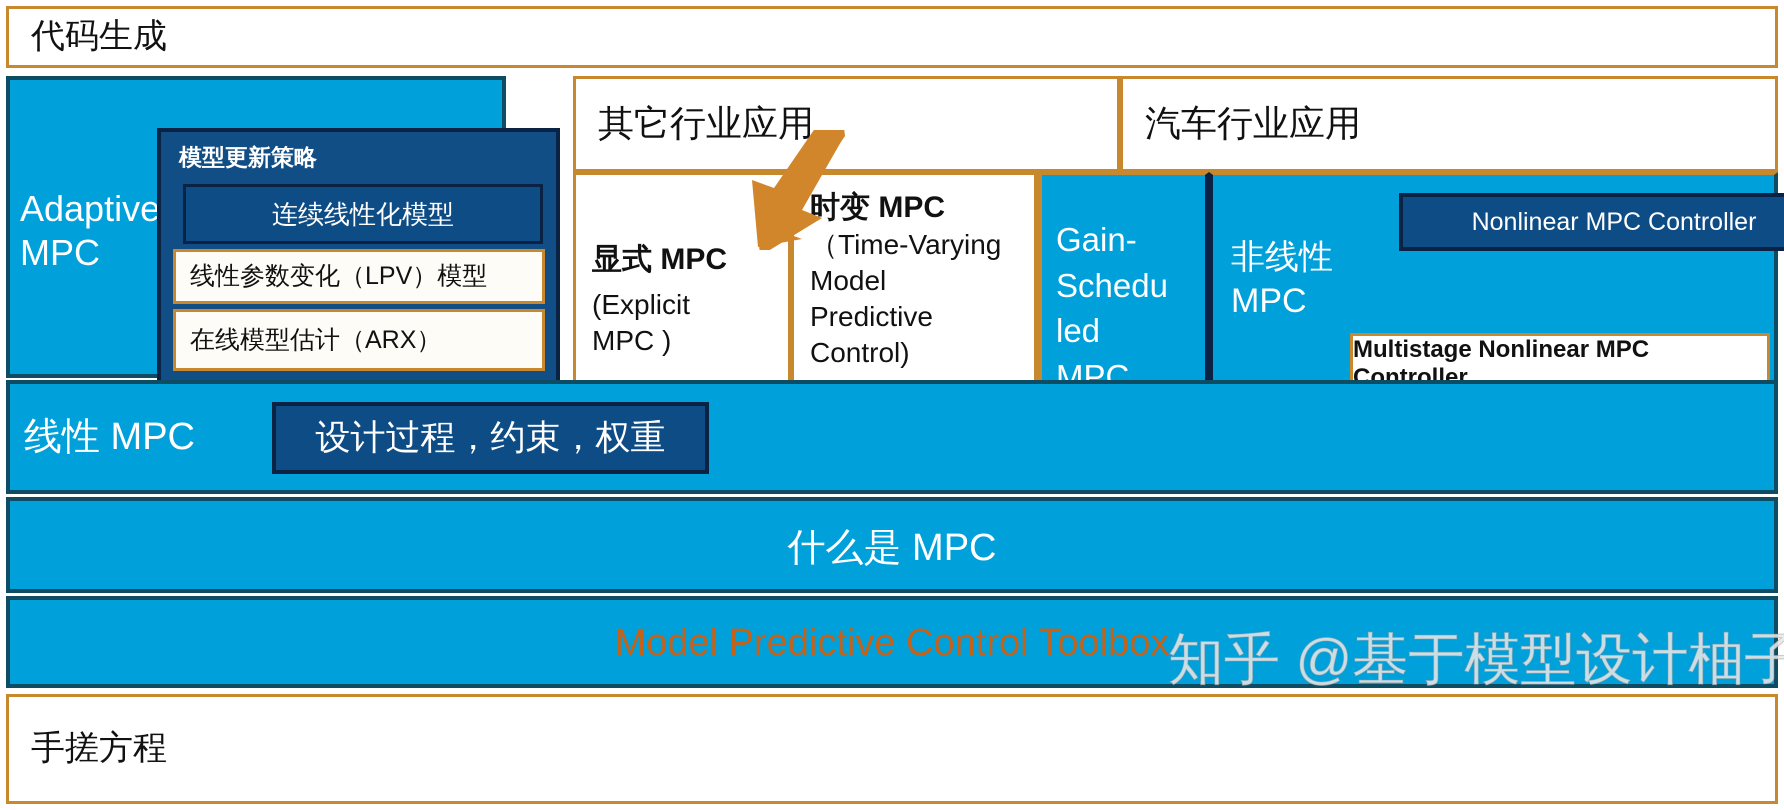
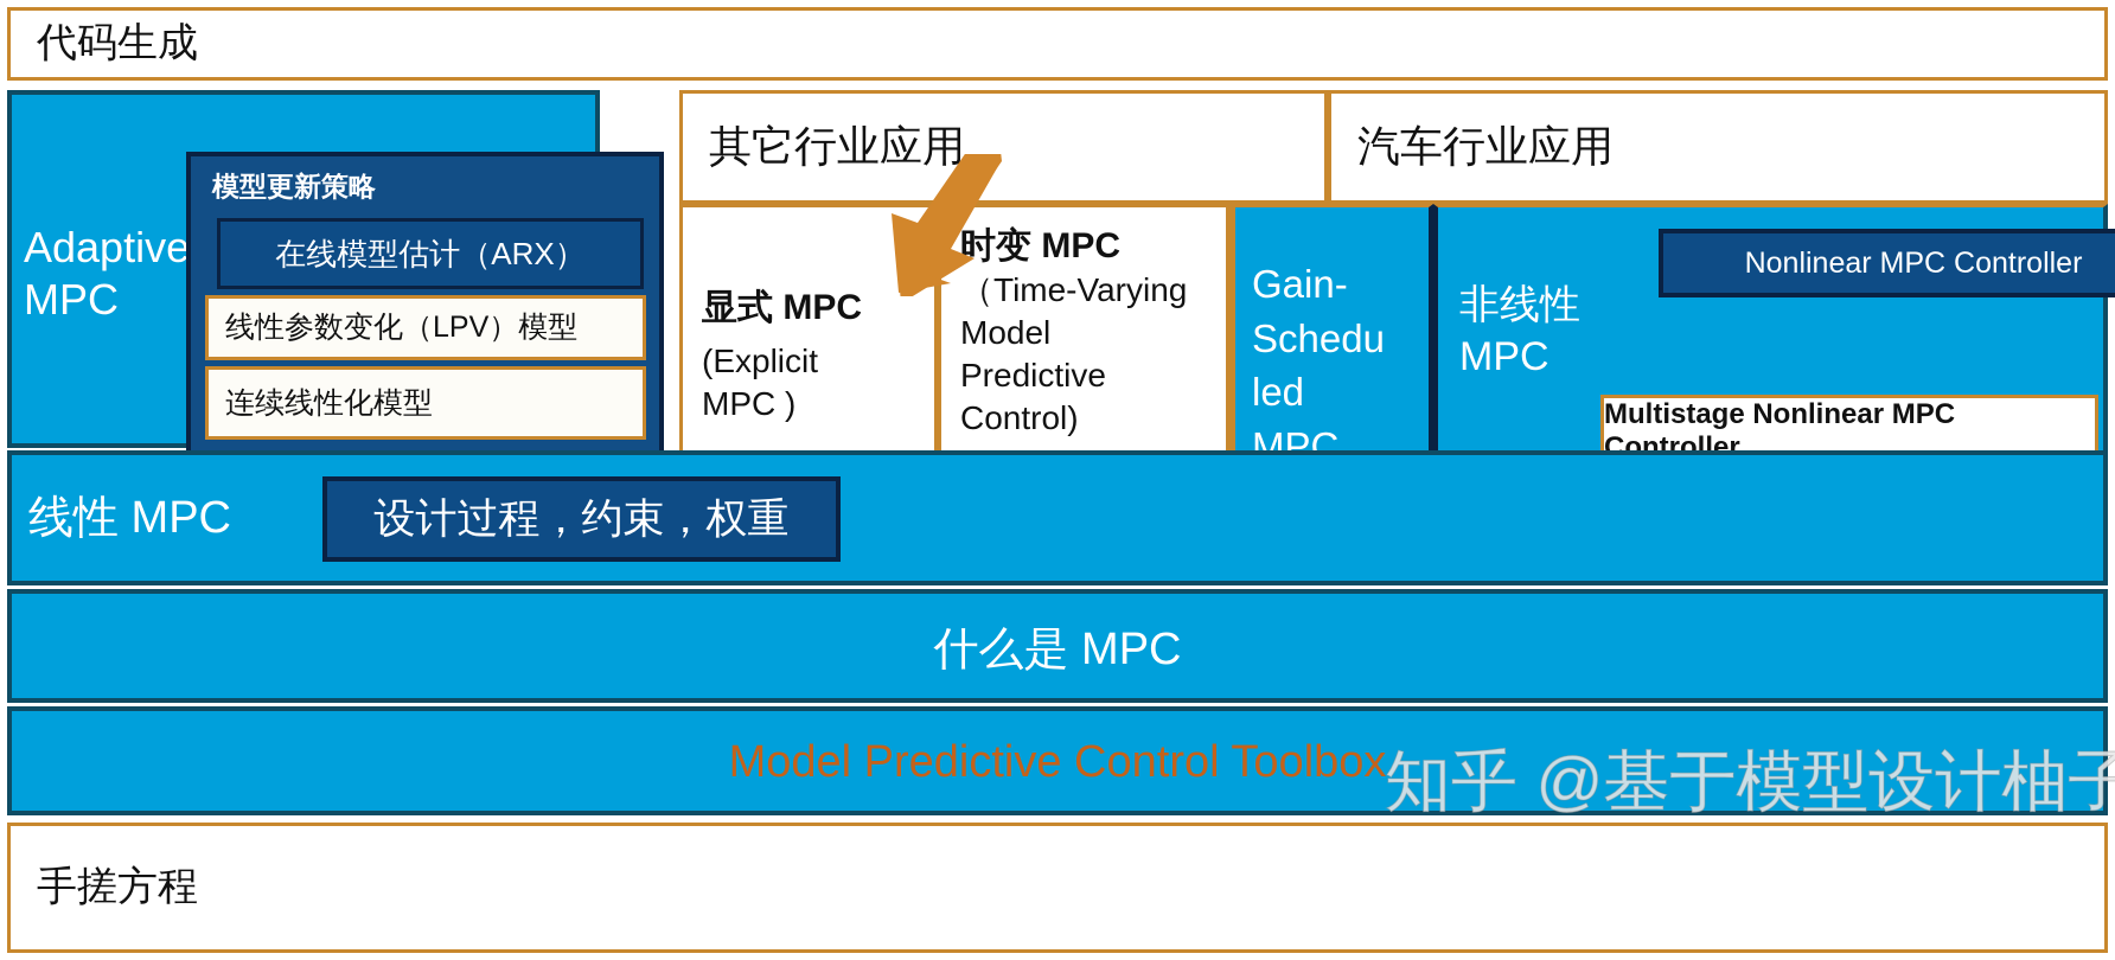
  代码生成
  Adaptive
  MPC
  模型更新策略
- 连续线性化模型
+ 在线模型估计（ARX）
  线性参数变化（LPV）模型
- 在线模型估计（ARX）
+ 连续线性化模型
  其它行业应用
  汽车行业应用
  显式 MPC
  (Explicit
  MPC )
  时变 MPC
  （Time-Varying
  Model
  Predictive
  Control)
  Gain-
  Schedu
  led
  MPC
  非线性
  MPC
  Nonlinear MPC Controller
  Multistage Nonlinear MPC Controller
  线性 MPC
  设计过程，约束，权重
  什么是 MPC
  Model Predictive Control Toolbox
  手搓方程
  知乎 @基于模型设计柚子
